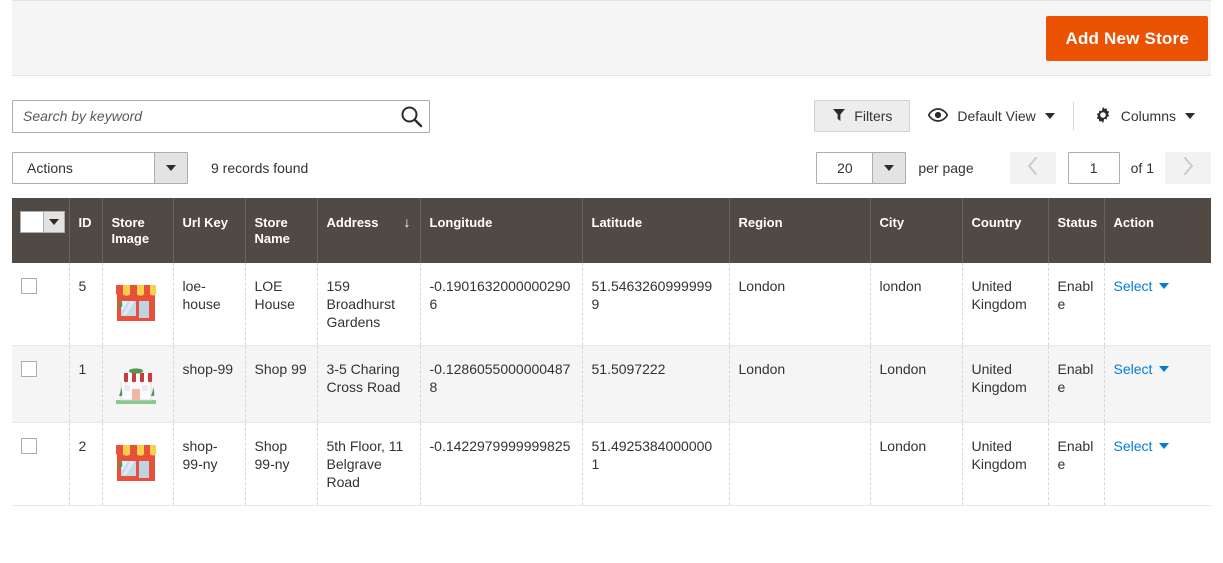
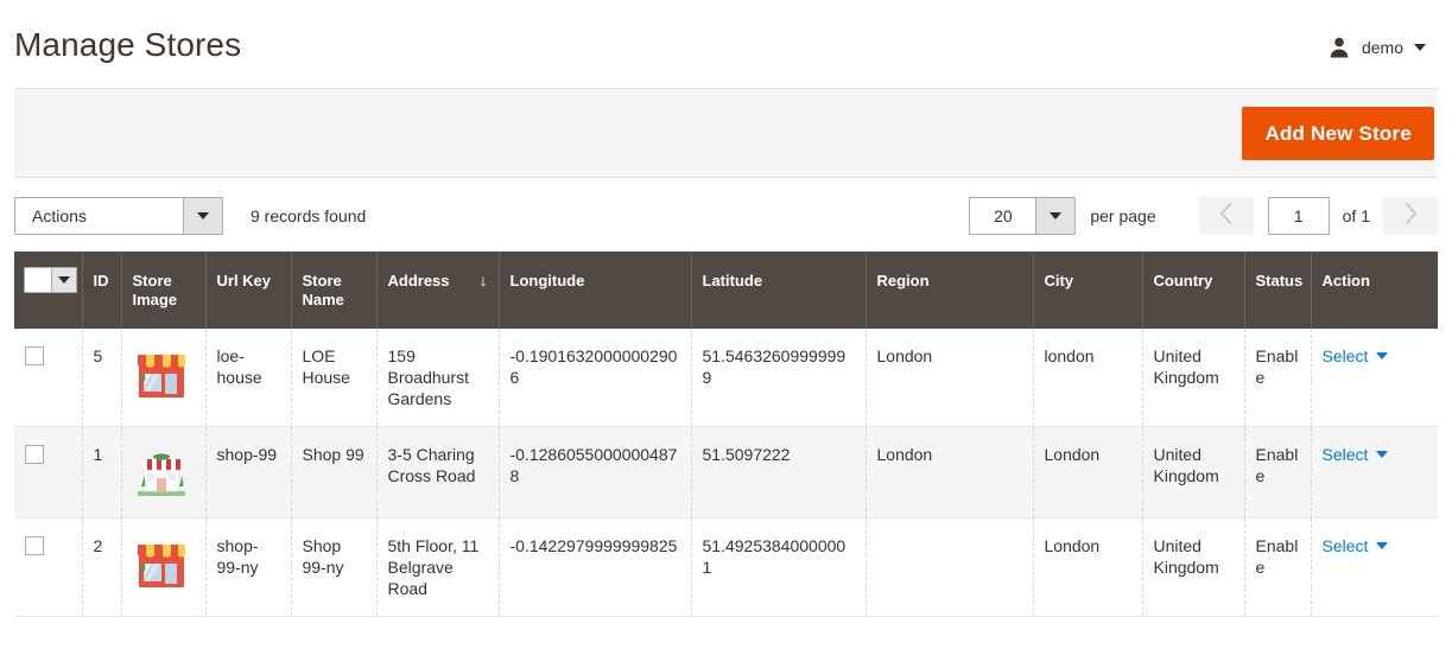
+ Manage Stores
+ demo
  Add New Store
- Search by keyword
- Filters
- Default View
- Columns
  Actions
  9 records found
  20
  per page
  1
  of 1
  	ID	Store Image	Url Key	Store Name	Address ↓	Longitude	Latitude	Region	City	Country	Status	Action
  	5		loe-house	LOE House	159 Broadhurst Gardens	-0.19016320000002906	51.54632609999999	London	london	United Kingdom	Enable	Select
  	1		shop-99	Shop 99	3-5 Charing Cross Road	-0.12860550000004878	51.5097222	London	London	United Kingdom	Enable	Select
  	2		shop-99-ny	Shop 99-ny	5th Floor, 11 Belgrave Road	-0.1422979999999825	51.49253840000001		London	United Kingdom	Enable	Select
